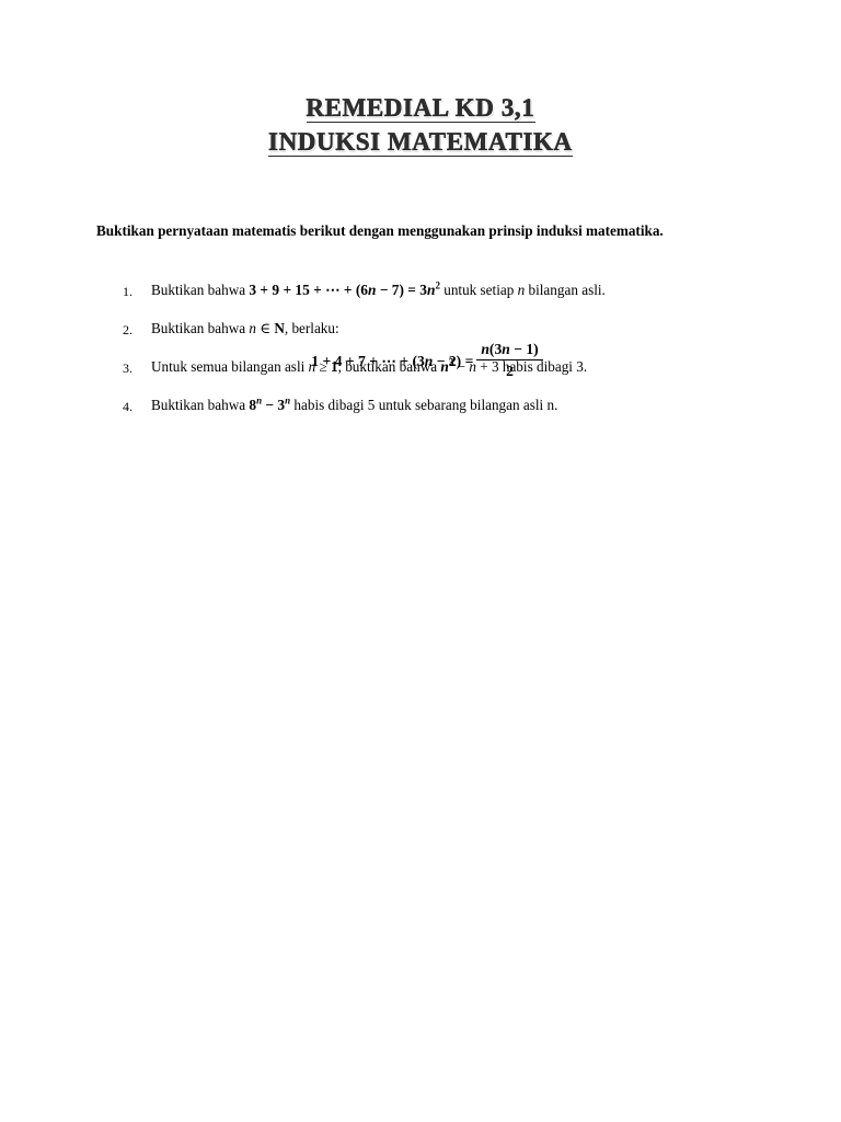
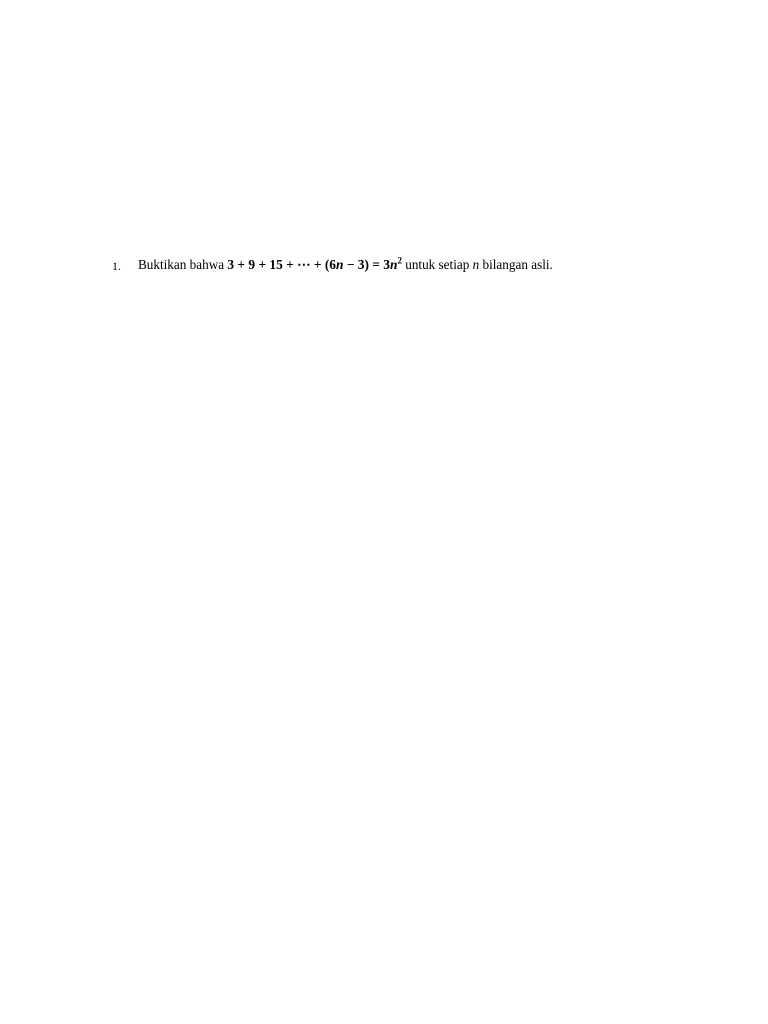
- REMEDIAL KD 3,1
- INDUKSI MATEMATIKA
- Buktikan pernyataan matematis berikut dengan menggunakan prinsip induksi matematika.
  1.
- Buktikan bahwa 3 + 9 + 15 + ⋯ + (6n − 7) = 3n2 untuk setiap n bilangan asli.
+ Buktikan bahwa 3 + 9 + 15 + ⋯ + (6n − 3) = 3n2 untuk setiap n bilangan asli.
- 2.
- Buktikan bahwa n ∈ N, berlaku:
- 3.
- Untuk semua bilangan asli n ≥ 1, buktikan bahwa n3 − n + 3 habis dibagi 3.
- 4.
- Buktikan bahwa 8n − 3n habis dibagi 5 untuk sebarang bilangan asli n.
- 1 + 4 + 7 + ⋯ + (3n − 2) =
- n(3n − 1)
- 2
